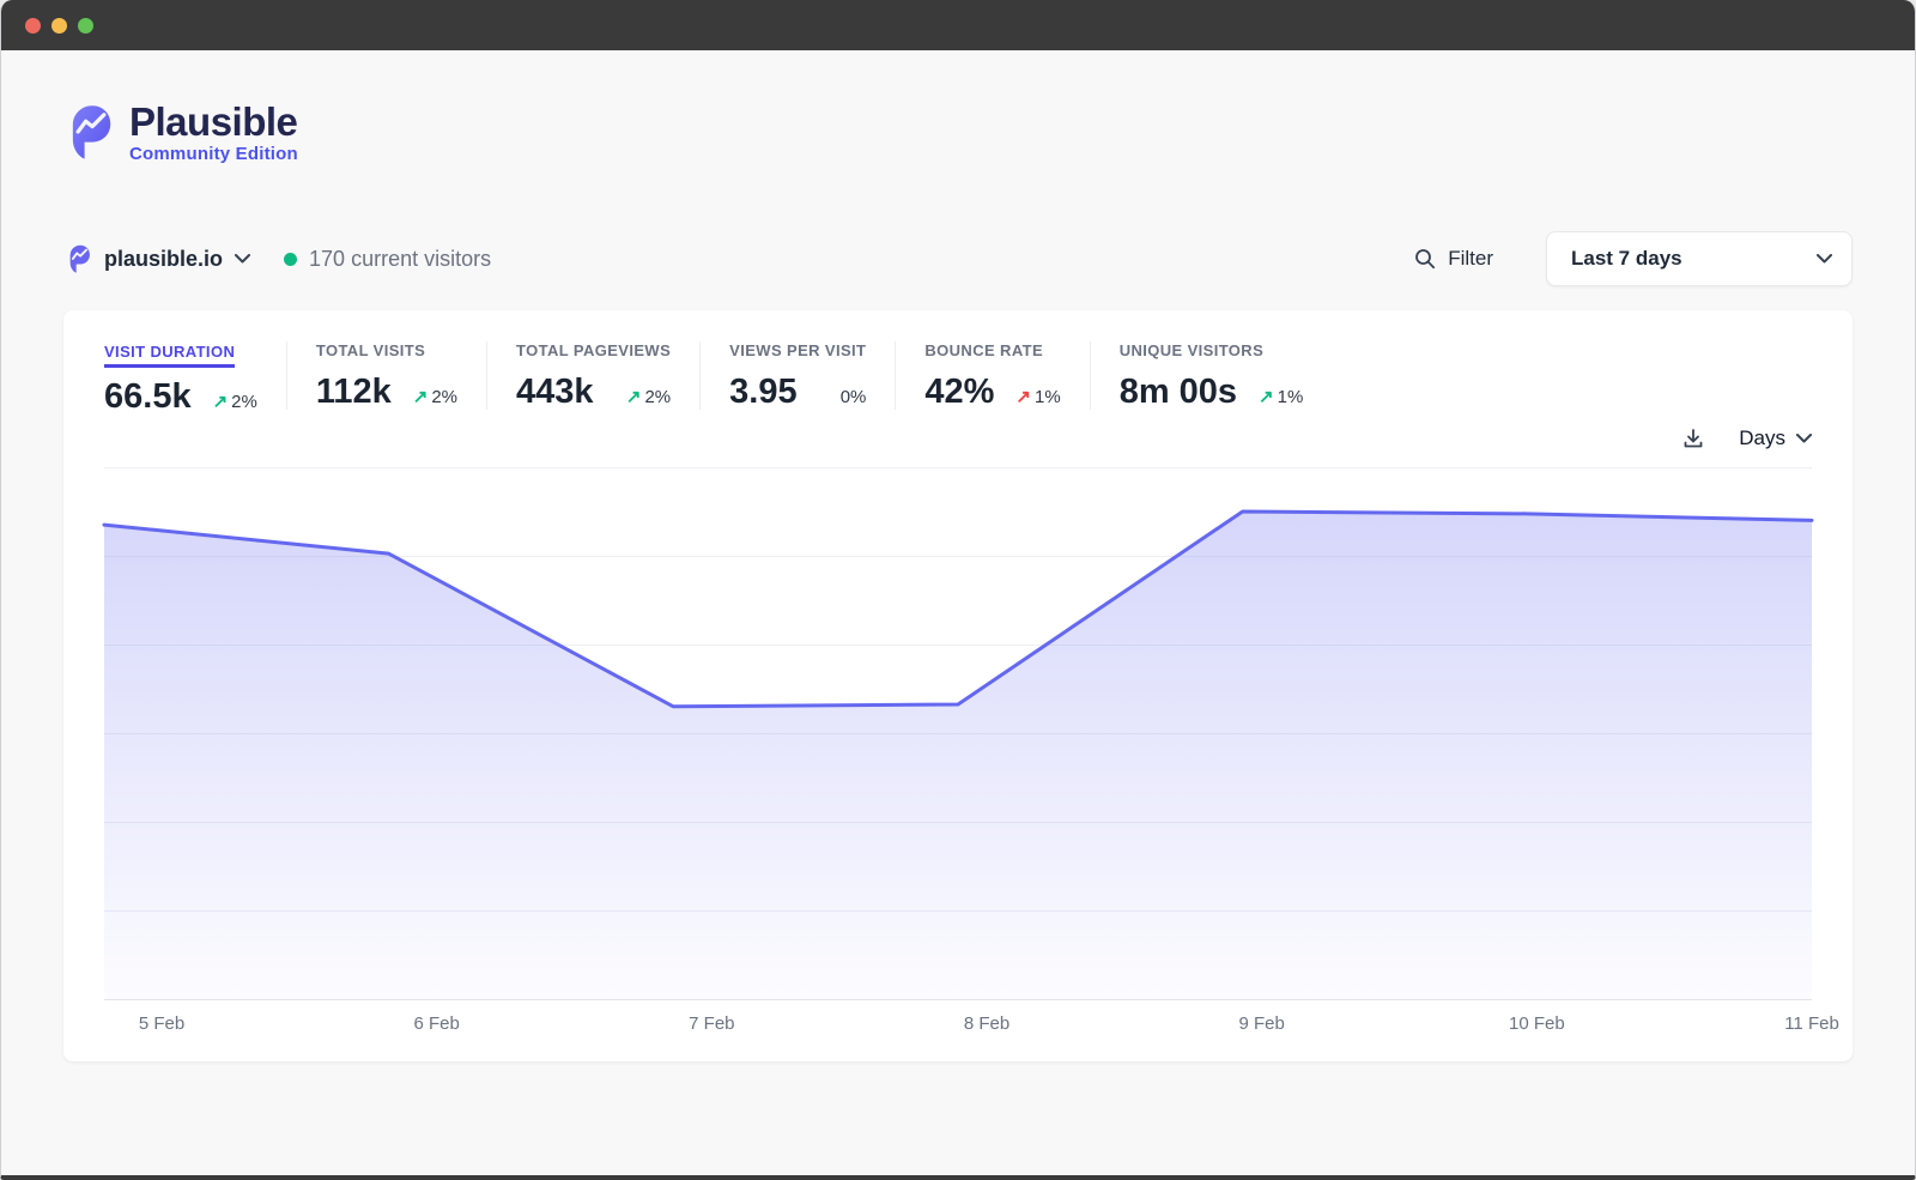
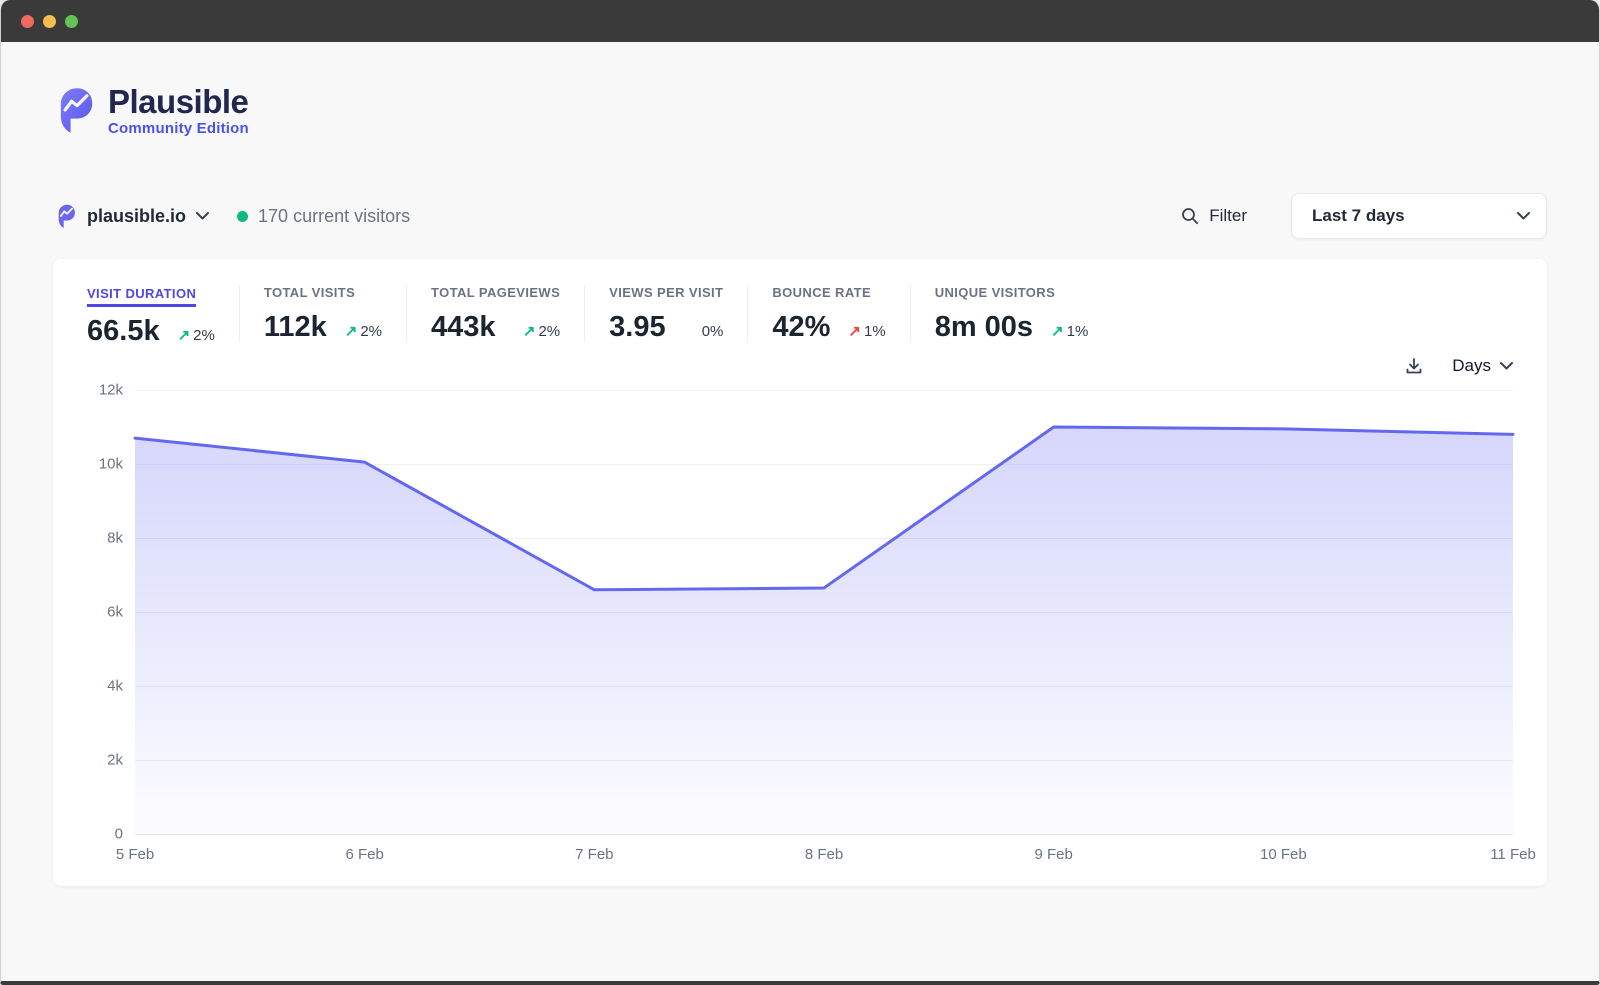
  Plausible
  Community Edition
  plausible.io
  170 current visitors
  Filter
  Last 7 days
  VISIT DURATION
  66.5k
  ↗ 2%
  TOTAL VISITS
  112k
  ↗ 2%
  TOTAL PAGEVIEWS
  443k
  ↗ 2%
  VIEWS PER VISIT
  3.95
  0%
  BOUNCE RATE
  42%
  ↗ 1%
  UNIQUE VISITORS
  8m 00s
  ↗ 1%
  Days
+ 12k
+ 10k
+ 8k
+ 6k
+ 4k
+ 2k
+ 0
  5 Feb
  6 Feb
  7 Feb
  8 Feb
  9 Feb
  10 Feb
  11 Feb
